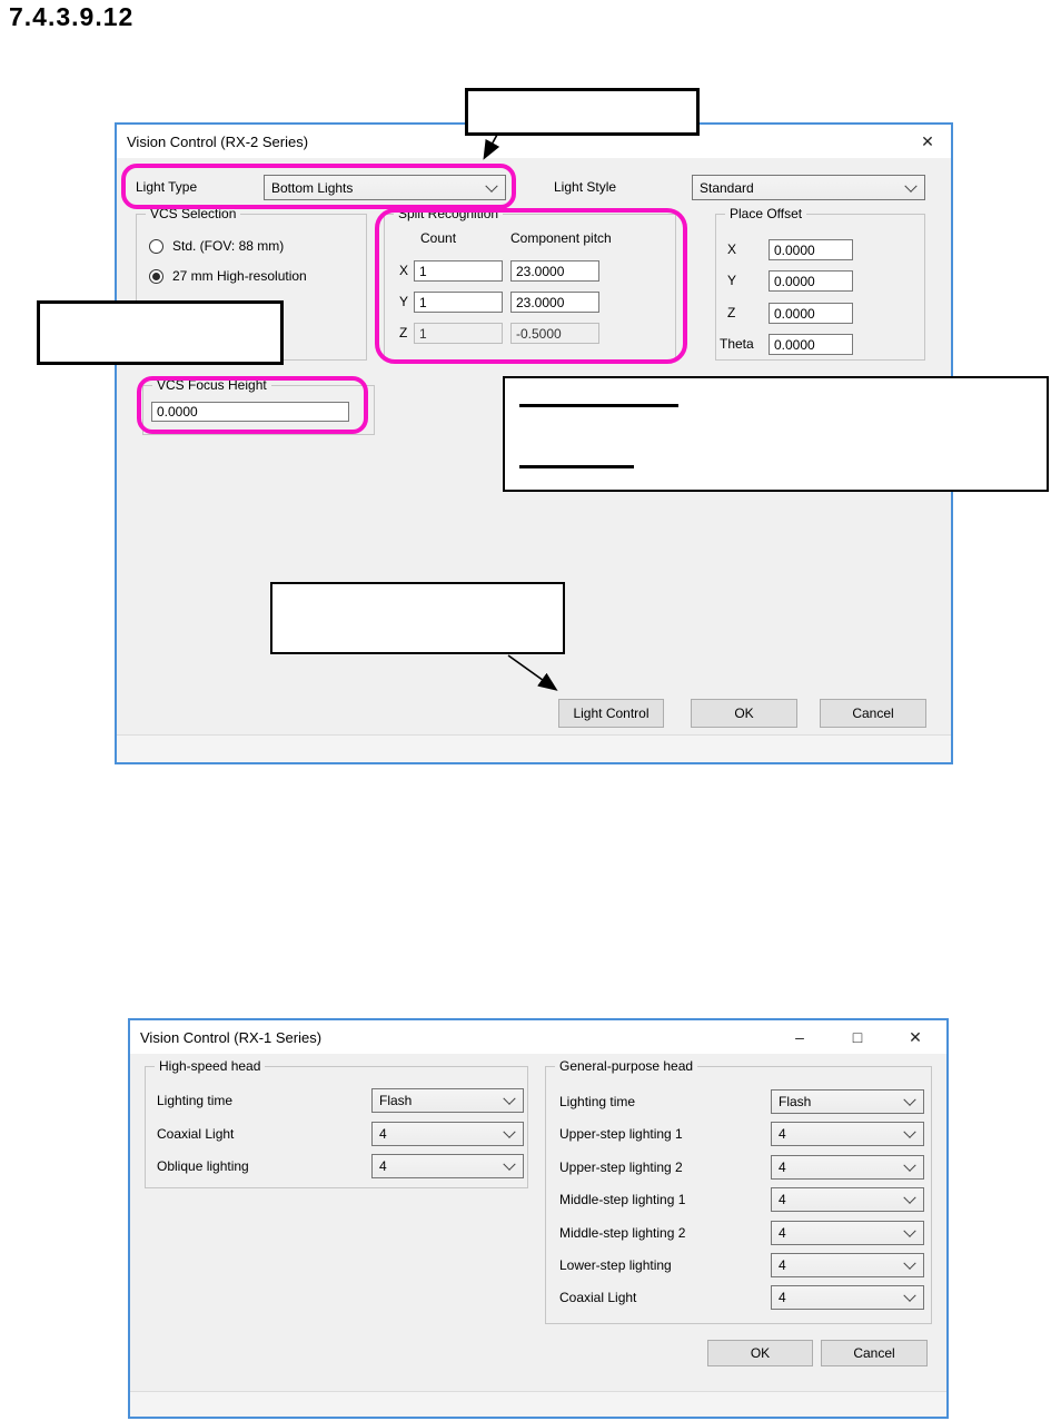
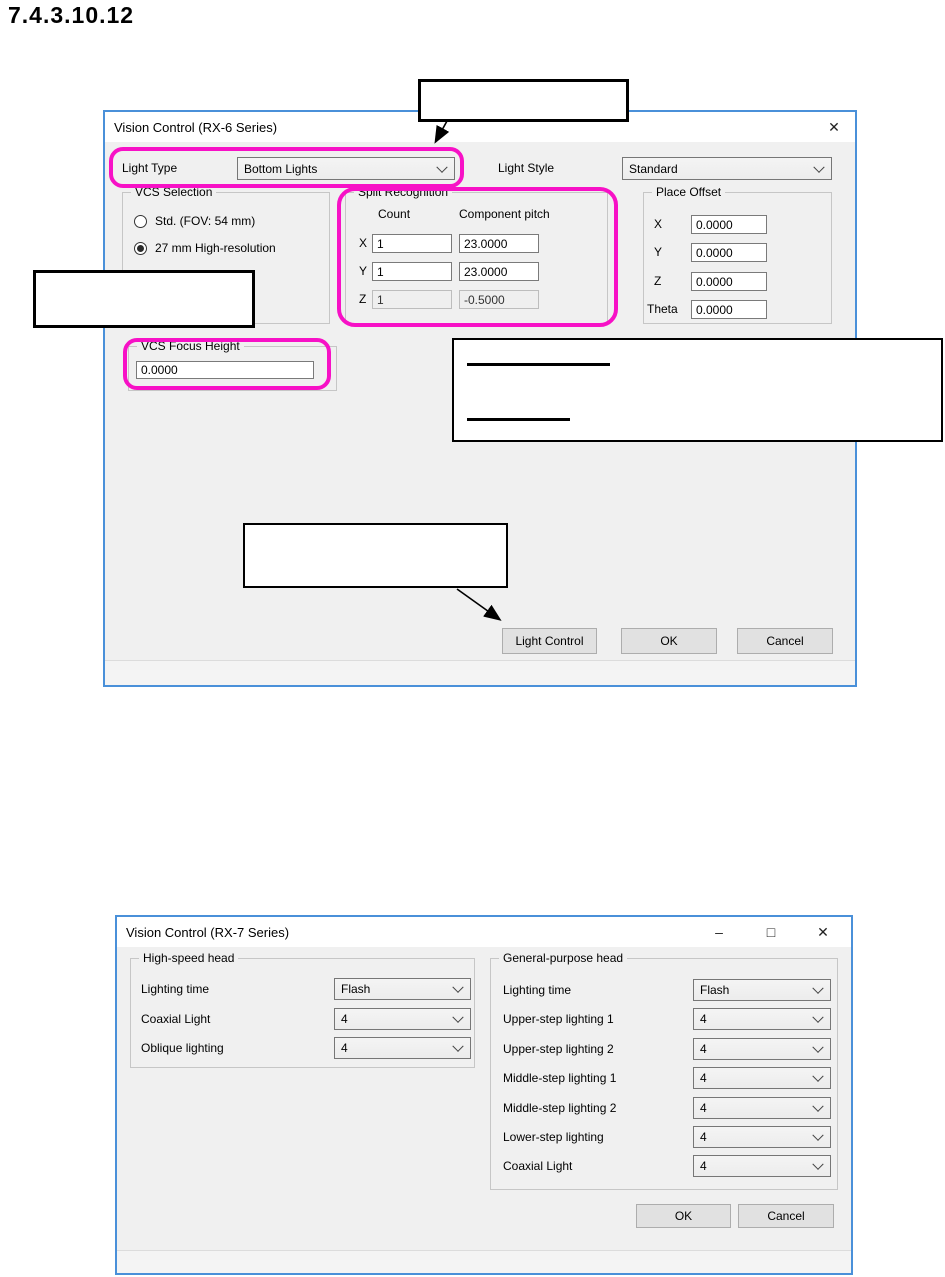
- 7.4.3.9.12
+ 7.4.3.10.12
- Vision Control (RX-2 Series)
+ Vision Control (RX-6 Series)
  ✕
  Light Type
  Bottom Lights
  Light Style
  Standard
  VCS Selection
- Std. (FOV: 88 mm)
+ Std. (FOV: 54 mm)
  27 mm High-resolution
  Split Recognition
  Count
  Component pitch
  X
  1
  23.0000
  Y
  1
  23.0000
  Z
  1
  -0.5000
  Place Offset
  X
  0.0000
  Y
  0.0000
  Z
  0.0000
  Theta
  0.0000
  VCS Focus Height
  0.0000
  Light Control
  OK
  Cancel
- Vision Control (RX-1 Series)
+ Vision Control (RX-7 Series)
  –
  □
  ✕
  High-speed head
  Lighting time
  Flash
  Coaxial Light
  4
  Oblique lighting
  4
  General-purpose head
  Lighting time
  Flash
  Upper-step lighting 1
  4
  Upper-step lighting 2
  4
  Middle-step lighting 1
  4
  Middle-step lighting 2
  4
  Lower-step lighting
  4
  Coaxial Light
  4
  OK
  Cancel
